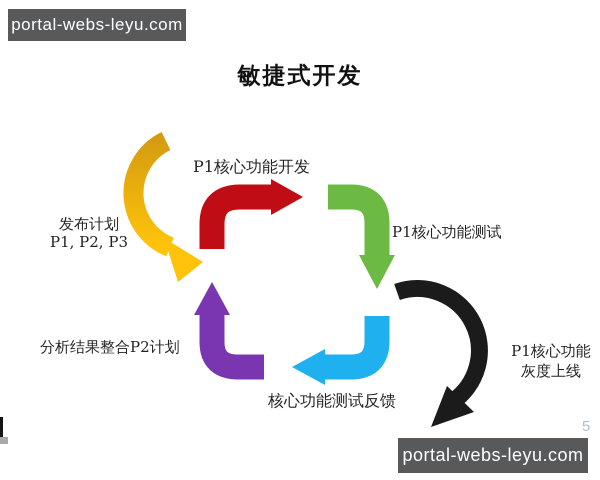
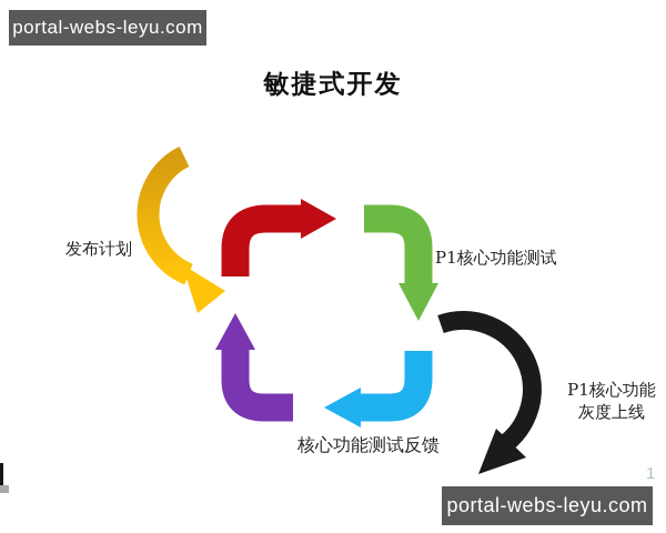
  portal-webs-leyu.com
  敏捷式开发
- P1核心功能开发
  P1核心功能测试
  发布计划
- P1, P2, P3
- 分析结果整合P2计划
  核心功能测试反馈
  P1核心功能
  灰度上线
- 5
+ 1
  portal-webs-leyu.com
